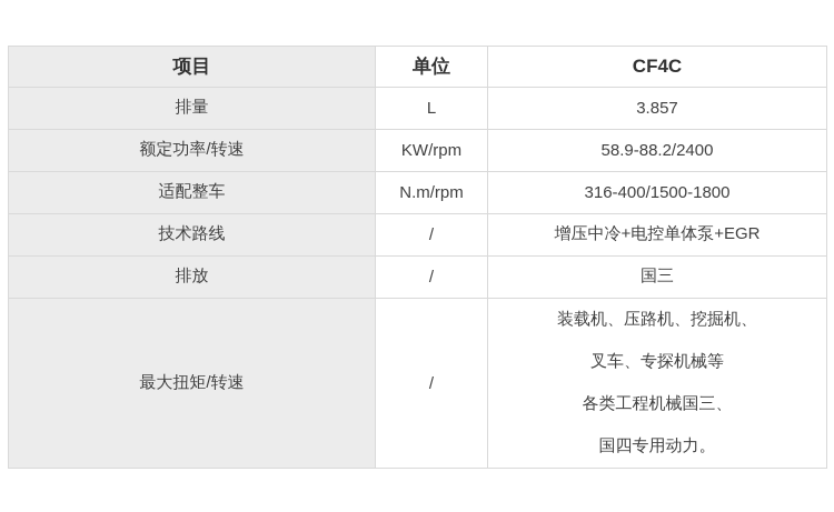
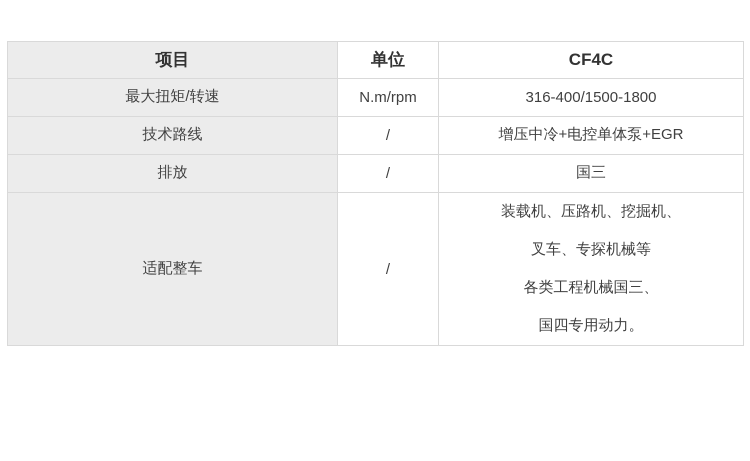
  项目	单位	CF4C
- 排量	L	3.857
- 额定功率/转速	KW/rpm	58.9-88.2/2400
- 适配整车	N.m/rpm	316-400/1500-1800
+ 最大扭矩/转速	N.m/rpm	316-400/1500-1800
  技术路线	/	增压中冷+电控单体泵+EGR
  排放	/	国三
- 最大扭矩/转速	/	装载机、压路机、挖掘机、 叉车、专探机械等 各类工程机械国三、 国四专用动力。
+ 适配整车	/	装载机、压路机、挖掘机、 叉车、专探机械等 各类工程机械国三、 国四专用动力。
